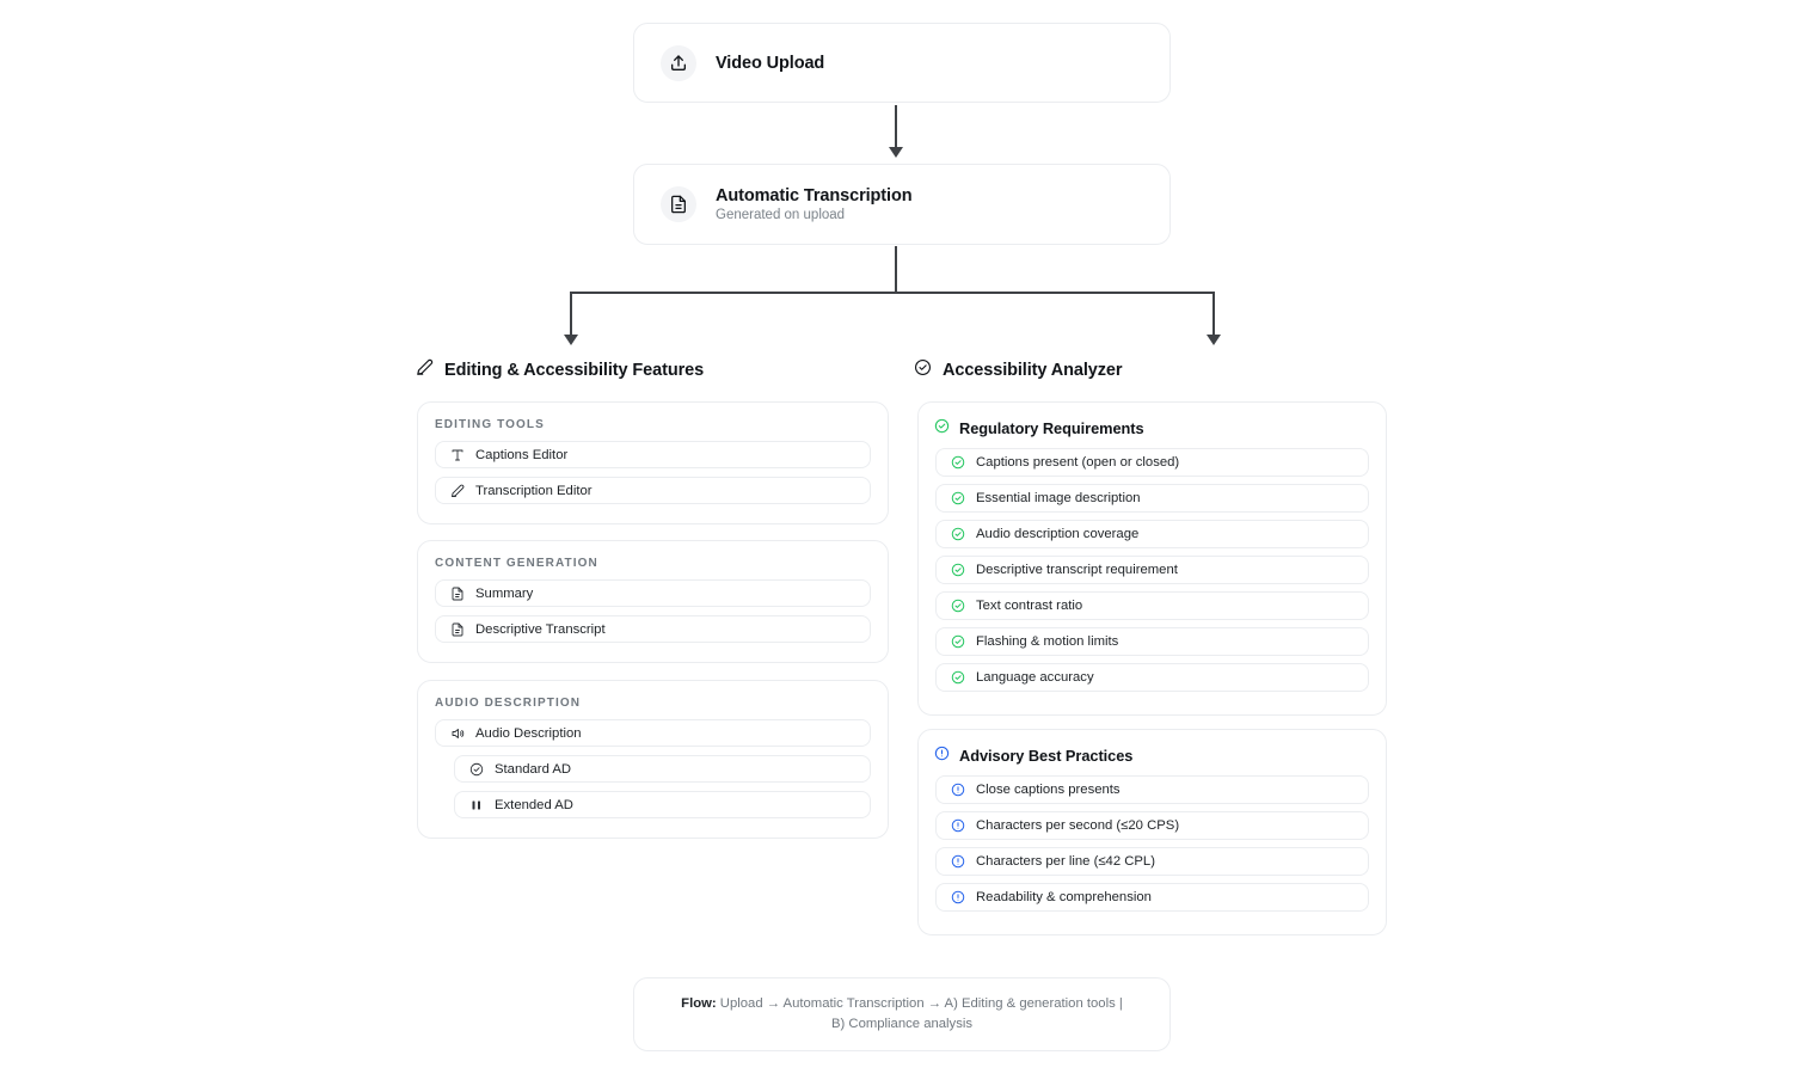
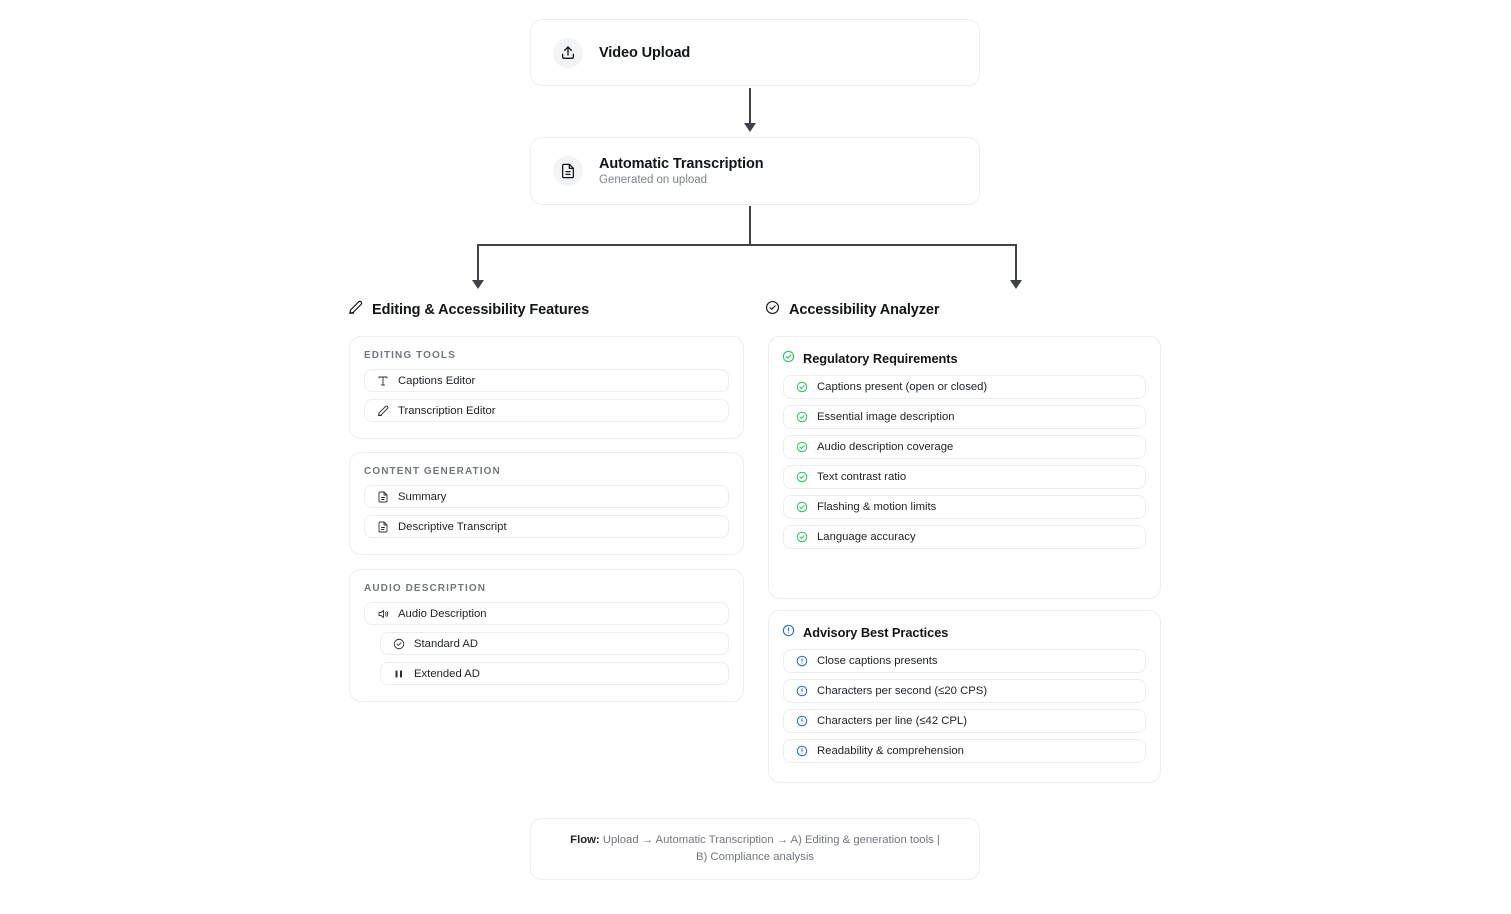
  Video Upload
  Automatic Transcription
  Generated on upload
  Editing & Accessibility Features
  Accessibility Analyzer
  EDITING TOOLS
  Captions Editor
  Transcription Editor
  CONTENT GENERATION
  Summary
  Descriptive Transcript
  AUDIO DESCRIPTION
  Audio Description
  Standard AD
  Extended AD
  Regulatory Requirements
  Captions present (open or closed)
  Essential image description
  Audio description coverage
- Descriptive transcript requirement
  Text contrast ratio
  Flashing & motion limits
  Language accuracy
  Advisory Best Practices
  Close captions presents
  Characters per second (≤20 CPS)
  Characters per line (≤42 CPL)
  Readability & comprehension
  Flow: Upload → Automatic Transcription → A) Editing & generation tools | B) Compliance analysis
